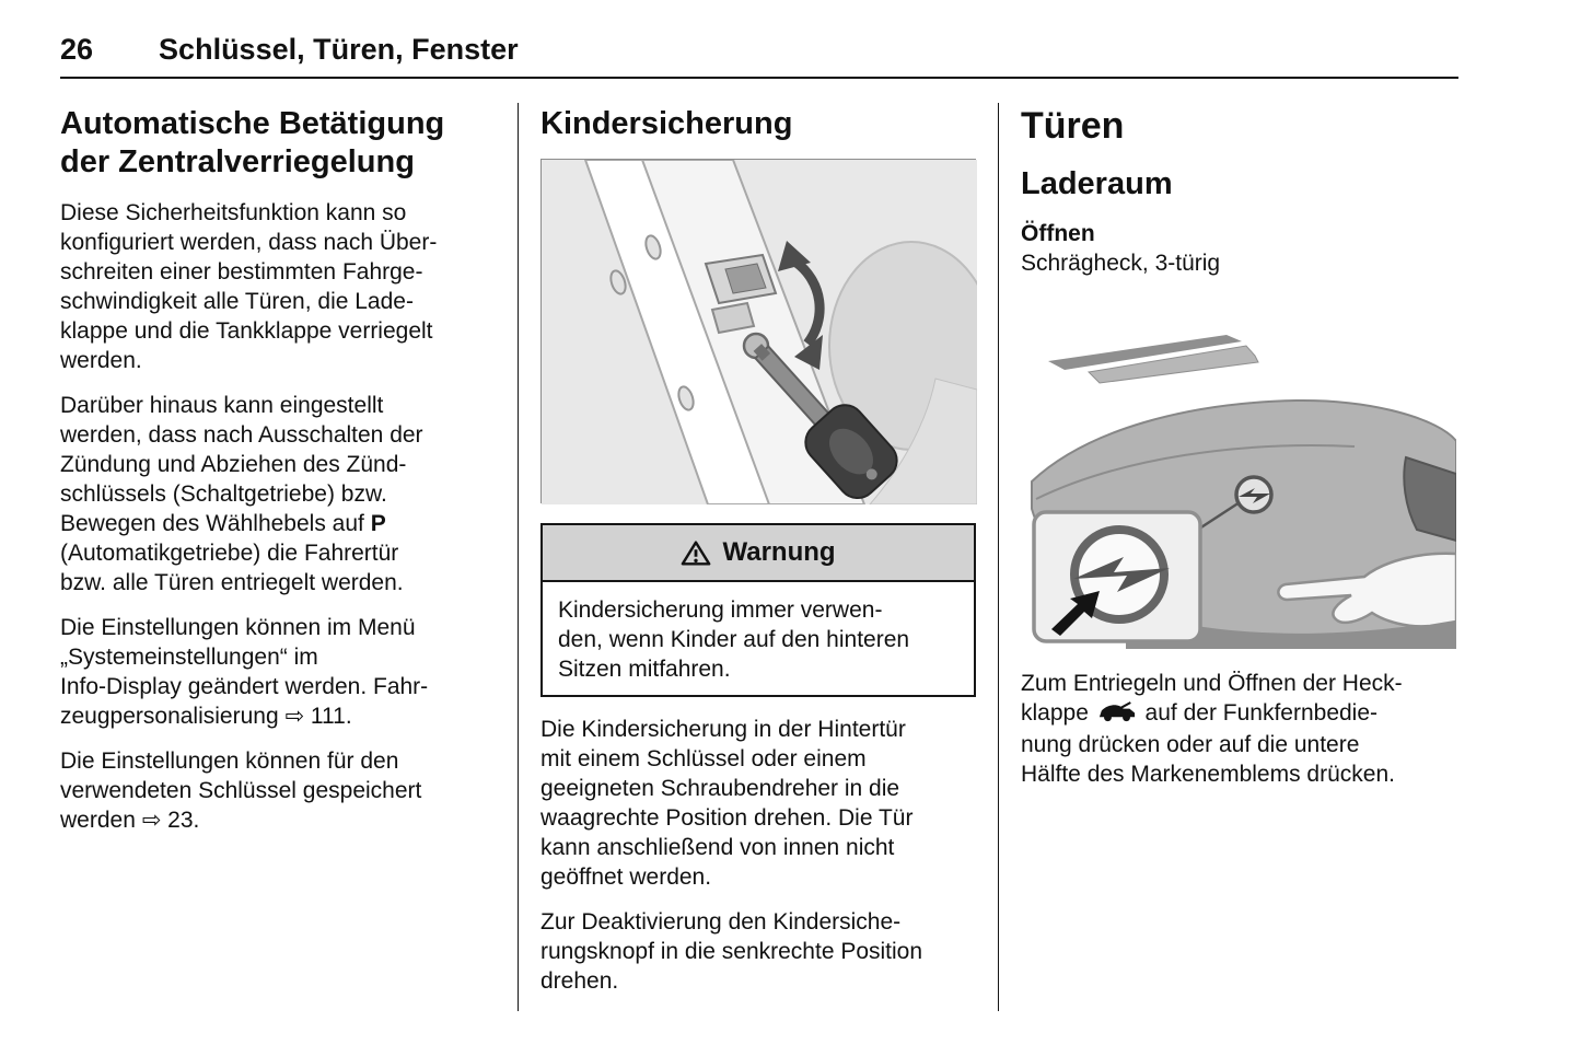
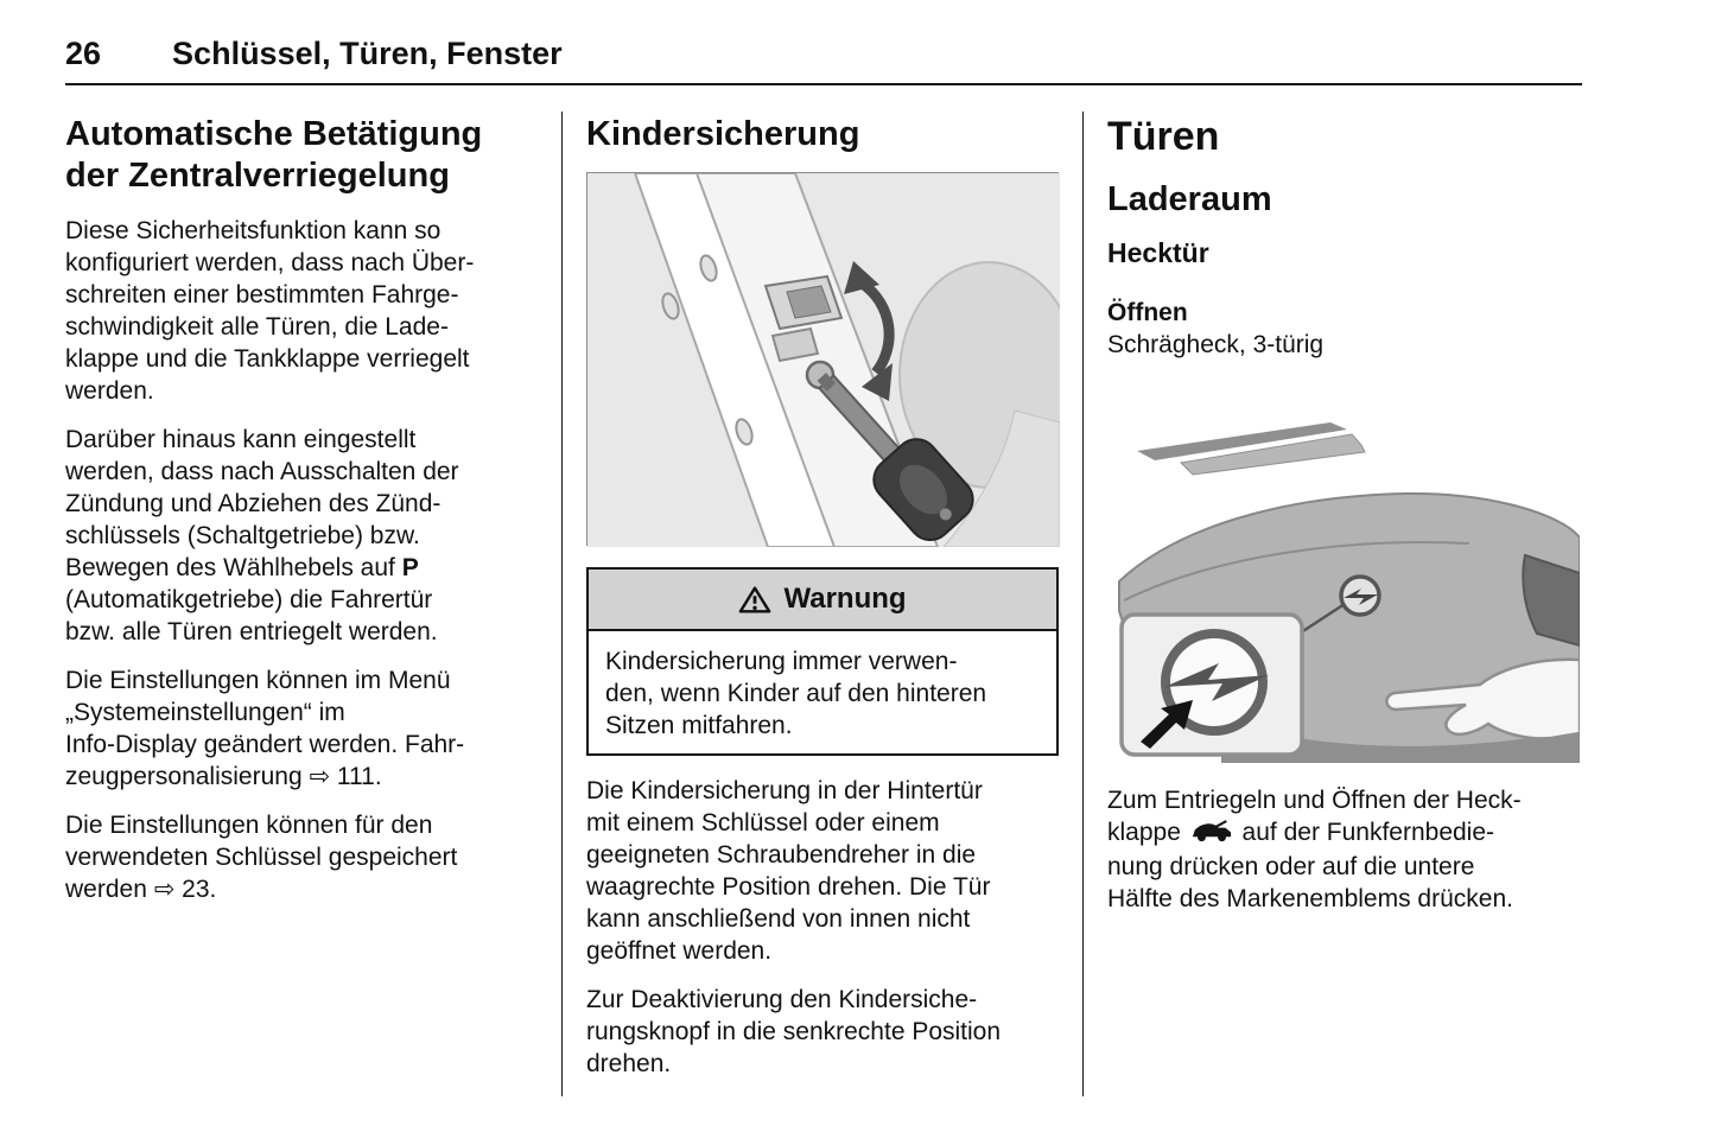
  26
  Schlüssel, Türen, Fenster
  Automatische Betätigung
  der Zentralverriegelung
  Diese Sicherheitsfunktion kann so
  konfiguriert werden, dass nach Über-
  schreiten einer bestimmten Fahrge-
  schwindigkeit alle Türen, die Lade-
  klappe und die Tankklappe verriegelt
  werden.
  Darüber hinaus kann eingestellt
  werden, dass nach Ausschalten der
  Zündung und Abziehen des Zünd-
  schlüssels (Schaltgetriebe) bzw.
  Bewegen des Wählhebels auf P
  (Automatikgetriebe) die Fahrertür
  bzw. alle Türen entriegelt werden.
  Die Einstellungen können im Menü
  „Systemeinstellungen“ im
  Info-Display geändert werden. Fahr-
  zeugpersonalisierung ⇨ 111.
  Die Einstellungen können für den
  verwendeten Schlüssel gespeichert
  werden ⇨ 23.
  Kindersicherung
  Warnung
  Kindersicherung immer verwen-
  den, wenn Kinder auf den hinteren
  Sitzen mitfahren.
  Die Kindersicherung in der Hintertür
  mit einem Schlüssel oder einem
  geeigneten Schraubendreher in die
  waagrechte Position drehen. Die Tür
  kann anschließend von innen nicht
  geöffnet werden.
  Zur Deaktivierung den Kindersiche-
  rungsknopf in die senkrechte Position
  drehen.
  Türen
  Laderaum
+ Hecktür
  Öffnen
  Schrägheck, 3-türig
  Zum Entriegeln und Öffnen der Heck-
  klappe auf der Funkfernbedie-
  nung drücken oder auf die untere
  Hälfte des Markenemblems drücken.
